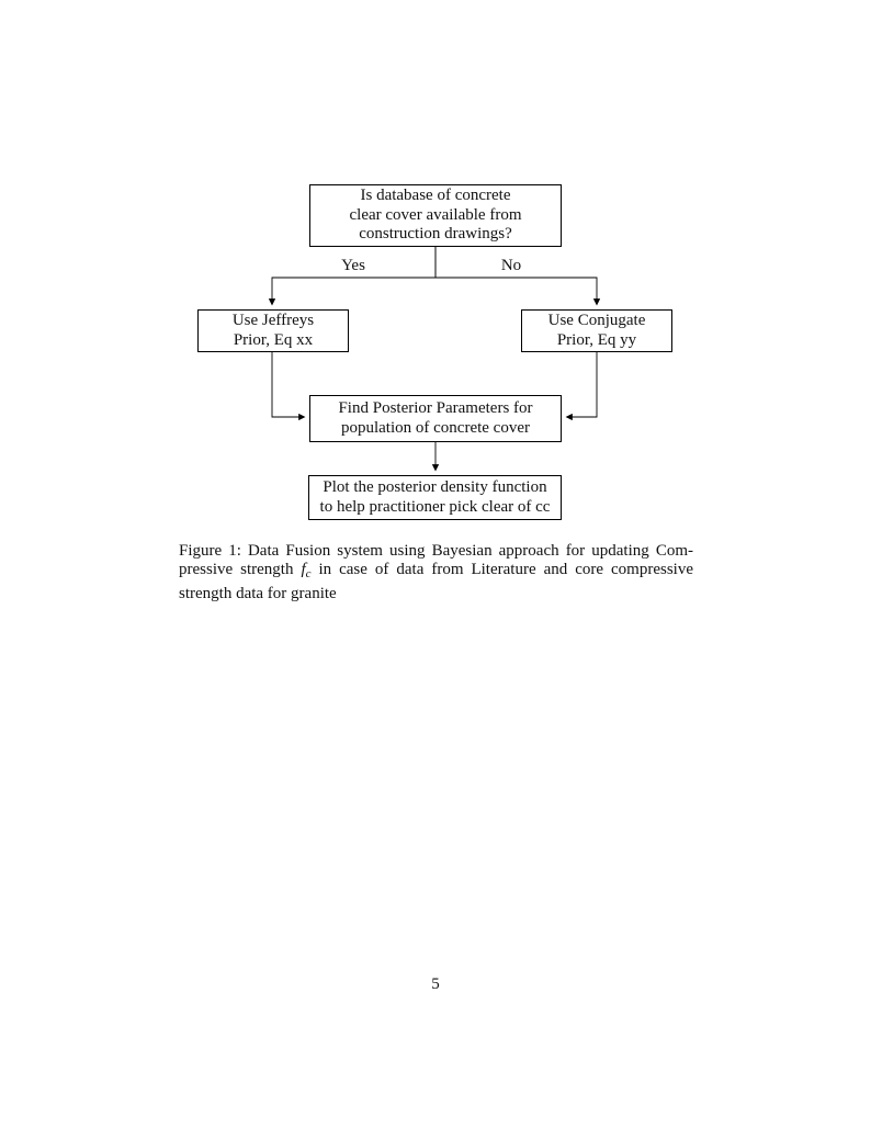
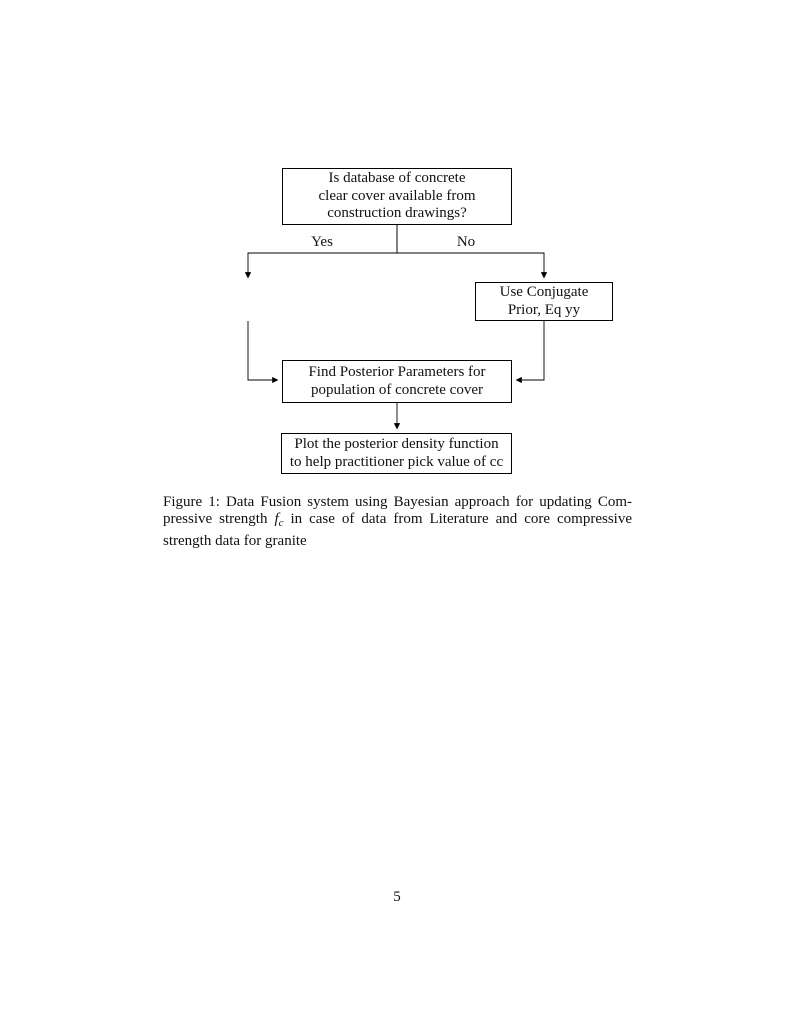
  Is database of concrete
  clear cover available from
  construction drawings?
  Yes
  No
- Use Jeffreys
- Prior, Eq xx
  Use Conjugate
  Prior, Eq yy
  Find Posterior Parameters for
  population of concrete cover
  Plot the posterior density function
- to help practitioner pick clear of cc
+ to help practitioner pick value of cc
  Figure 1: Data Fusion system using Bayesian approach for updating Com-
  pressive strength fc in case of data from Literature and core compressive
  strength data for granite
  5
